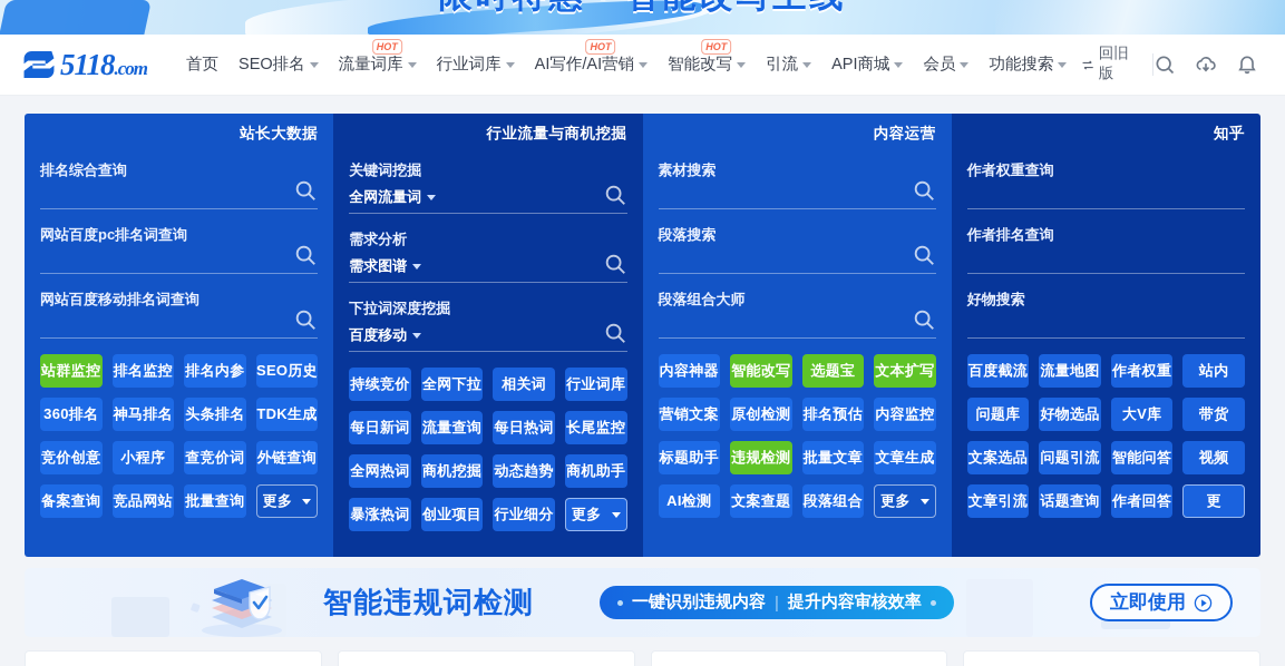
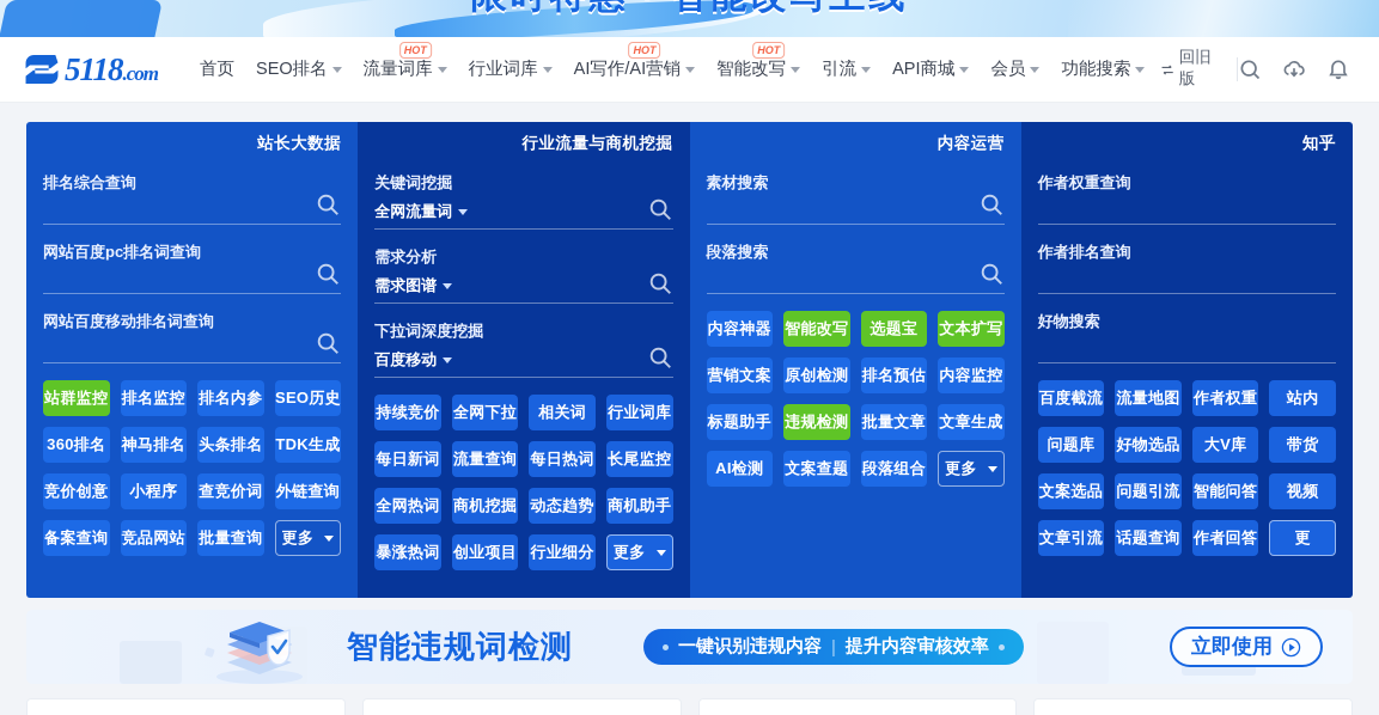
  5118.com
  首页
  SEO排名
  HOT
  流量词库
  行业词库
  HOT
  AI写作/AI营销
  HOT
  智能改写
  引流
  API商城
  会员
  功能搜索
  回旧版
  站长大数据
  排名综合查询
  网站百度pc排名词查询
  网站百度移动排名词查询
  站群监控
  排名监控
  排名内参
  SEO历史
  360排名
  神马排名
  头条排名
  TDK生成
  竞价创意
  小程序
  查竞价词
  外链查询
  备案查询
  竞品网站
  批量查询
  更多
  行业流量与商机挖掘
  关键词挖掘
  全网流量词
  需求分析
  需求图谱
  下拉词深度挖掘
  百度移动
  持续竞价
  全网下拉
  相关词
  行业词库
  每日新词
  流量查询
  每日热词
  长尾监控
  全网热词
  商机挖掘
  动态趋势
  商机助手
  暴涨热词
  创业项目
  行业细分
  更多
  内容运营
  素材搜索
  段落搜索
- 段落组合大师
  内容神器
  智能改写
  选题宝
  文本扩写
  营销文案
  原创检测
  排名预估
  内容监控
  标题助手
  违规检测
  批量文章
  文章生成
  AI检测
  文案查题
  段落组合
  更多
  知乎
  作者权重查询
  作者排名查询
  好物搜索
  百度截流
  流量地图
  作者权重
  站内
  问题库
  好物选品
  大V库
  带货
  文案选品
  问题引流
  智能问答
  视频
  文章引流
  话题查询
  作者回答
  更
  智能违规词检测
  一键识别违规内容
  |
  提升内容审核效率
  立即使用
